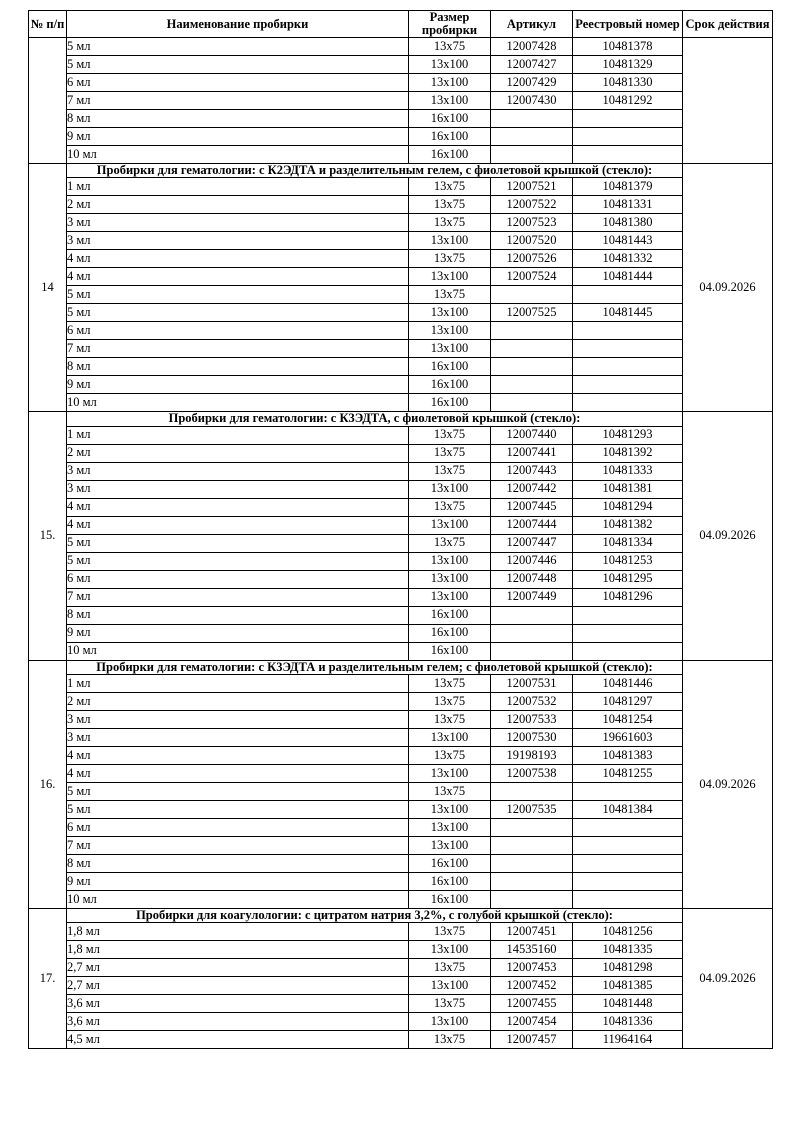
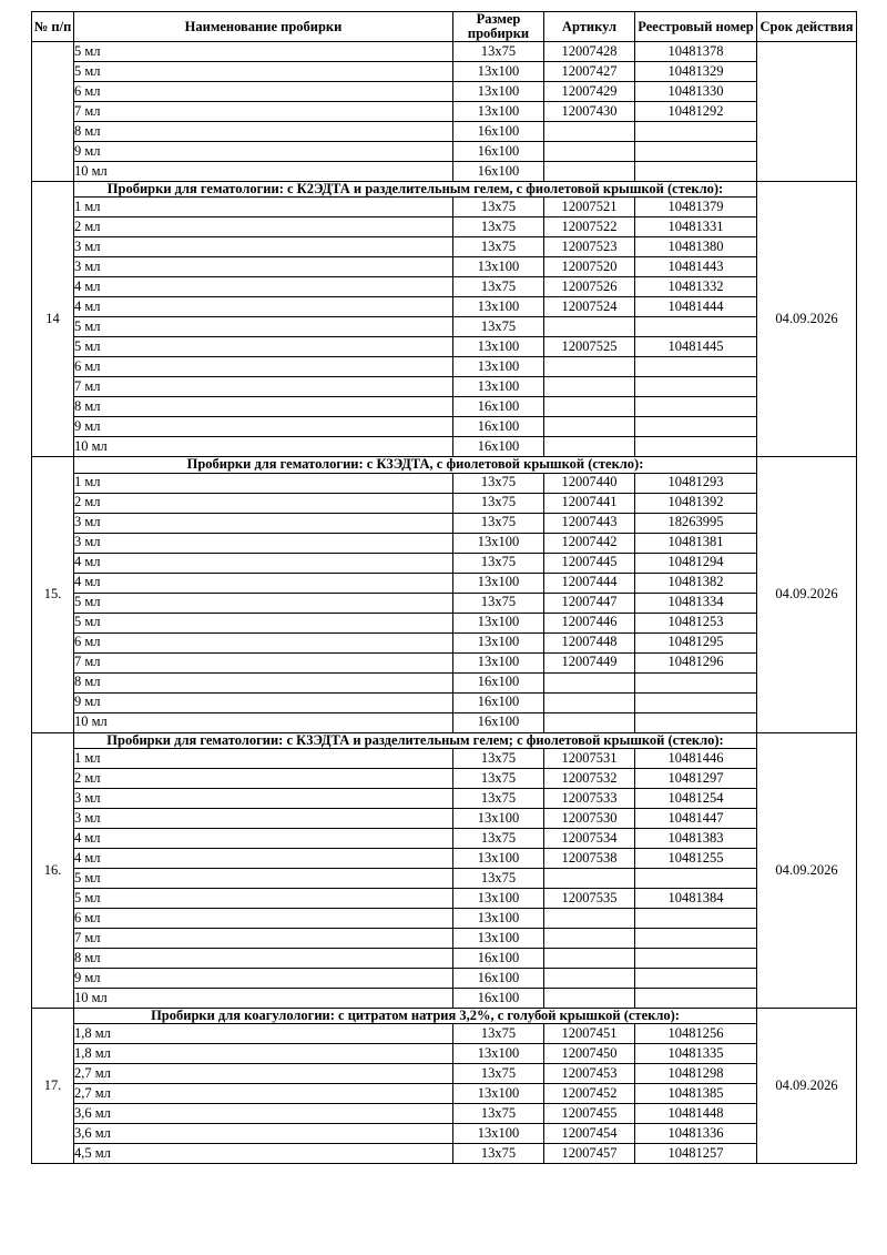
  № п/п	Наименование пробирки	Размер пробирки	Артикул	Реестровый номер	Срок действия
  	5 мл	13x75	12007428	10481378
  5 мл	13x100	12007427	10481329
  6 мл	13x100	12007429	10481330
  7 мл	13x100	12007430	10481292
  8 мл	16x100
  9 мл	16x100
  10 мл	16x100
  14	Пробирки для гематологии: с К2ЭДТА и разделительным гелем, с фиолетовой крышкой (стекло):	04.09.2026
  1 мл	13x75	12007521	10481379
  2 мл	13x75	12007522	10481331
  3 мл	13x75	12007523	10481380
  3 мл	13x100	12007520	10481443
  4 мл	13x75	12007526	10481332
  4 мл	13x100	12007524	10481444
  5 мл	13x75
  5 мл	13x100	12007525	10481445
  6 мл	13x100
  7 мл	13x100
  8 мл	16x100
  9 мл	16x100
  10 мл	16x100
  15.	Пробирки для гематологии: с К3ЭДТА, с фиолетовой крышкой (стекло):	04.09.2026
  1 мл	13x75	12007440	10481293
  2 мл	13x75	12007441	10481392
- 3 мл	13x75	12007443	10481333
+ 3 мл	13x75	12007443	18263995
  3 мл	13x100	12007442	10481381
  4 мл	13x75	12007445	10481294
  4 мл	13x100	12007444	10481382
  5 мл	13x75	12007447	10481334
  5 мл	13x100	12007446	10481253
  6 мл	13x100	12007448	10481295
  7 мл	13x100	12007449	10481296
  8 мл	16x100
  9 мл	16x100
  10 мл	16x100
  16.	Пробирки для гематологии: с К3ЭДТА и разделительным гелем; с фиолетовой крышкой (стекло):	04.09.2026
  1 мл	13x75	12007531	10481446
  2 мл	13x75	12007532	10481297
  3 мл	13x75	12007533	10481254
- 3 мл	13x100	12007530	19661603
+ 3 мл	13x100	12007530	10481447
- 4 мл	13x75	19198193	10481383
+ 4 мл	13x75	12007534	10481383
  4 мл	13x100	12007538	10481255
  5 мл	13x75
  5 мл	13x100	12007535	10481384
  6 мл	13x100
  7 мл	13x100
  8 мл	16x100
  9 мл	16x100
  10 мл	16x100
  17.	Пробирки для коагулологии: с цитратом натрия 3,2%, с голубой крышкой (стекло):	04.09.2026
  1,8 мл	13x75	12007451	10481256
- 1,8 мл	13x100	14535160	10481335
+ 1,8 мл	13x100	12007450	10481335
  2,7 мл	13x75	12007453	10481298
  2,7 мл	13x100	12007452	10481385
  3,6 мл	13x75	12007455	10481448
  3,6 мл	13x100	12007454	10481336
- 4,5 мл	13x75	12007457	11964164
+ 4,5 мл	13x75	12007457	10481257
